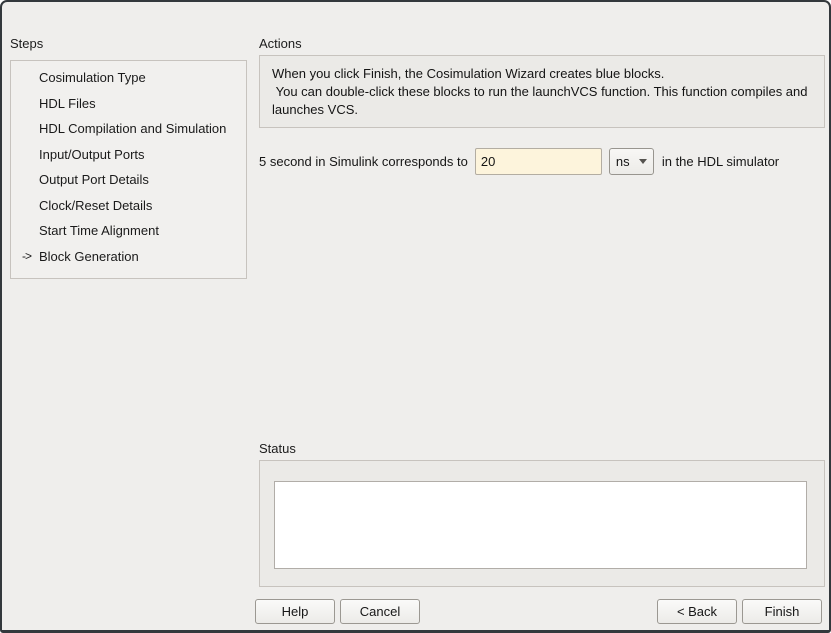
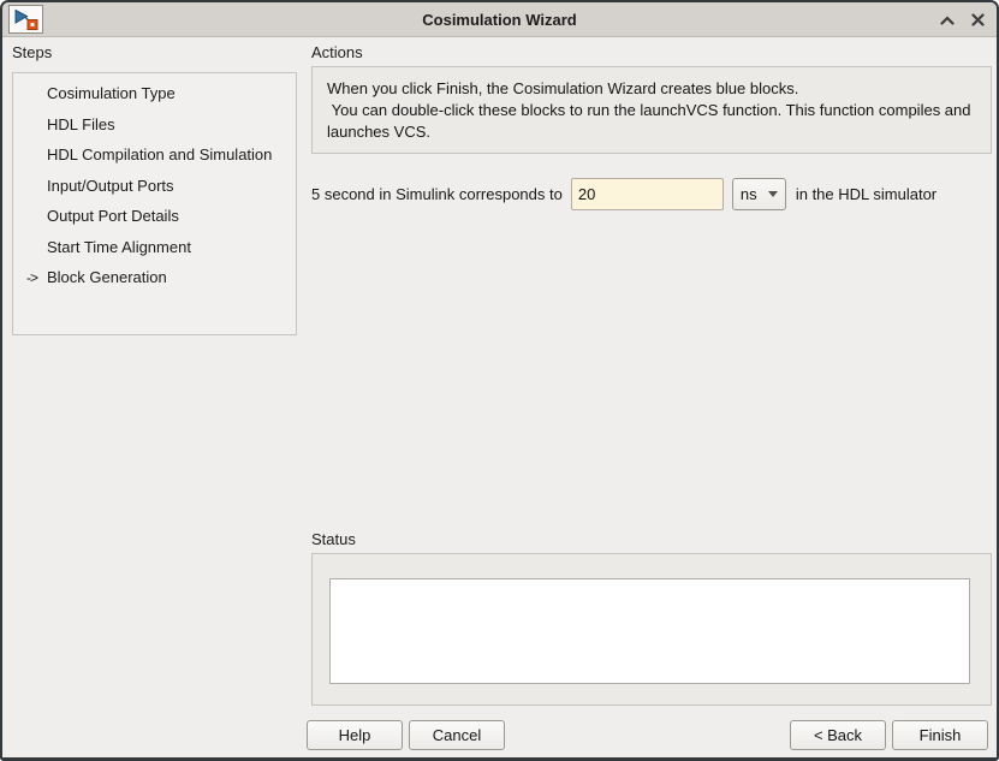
+ Cosimulation Wizard
  Steps
  Cosimulation Type
  HDL Files
  HDL Compilation and Simulation
  Input/Output Ports
  Output Port Details
- Clock/Reset Details
  Start Time Alignment
  ->
  Block Generation
  Actions
  When you click Finish, the Cosimulation Wizard creates blue blocks.
  You can double-click these blocks to run the launchVCS function. This function compiles and launches VCS.
  5 second in Simulink corresponds to
  20
  ns
  in the HDL simulator
  Status
  Help
  Cancel
  < Back
  Finish
